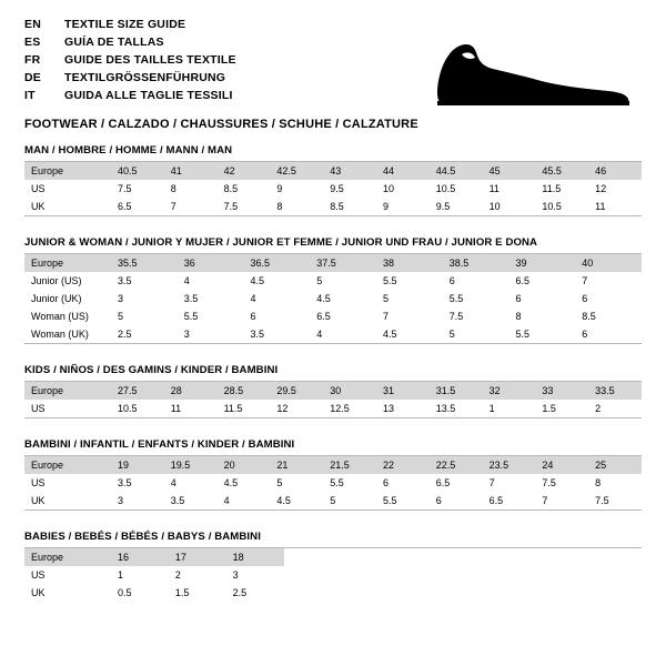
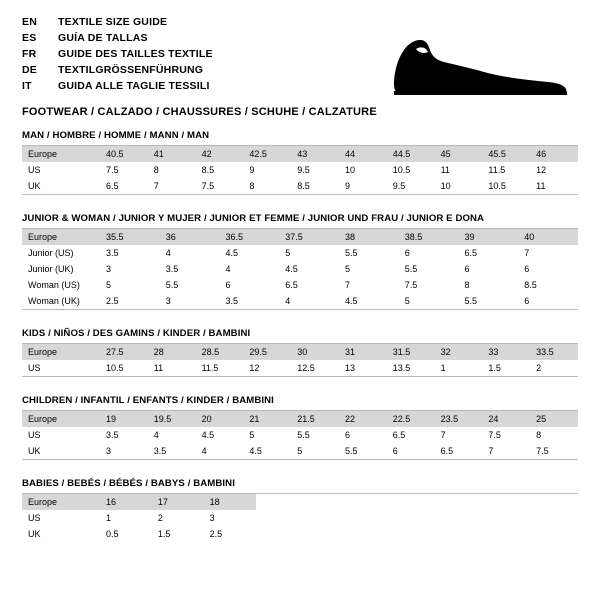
  EN	TEXTILE SIZE GUIDE
  ES	GUÍA DE TALLAS
  FR	GUIDE DES TAILLES TEXTILE
  DE	TEXTILGRÖSSENFÜHRUNG
  IT	GUIDA ALLE TAGLIE TESSILI
  FOOTWEAR / CALZADO / CHAUSSURES / SCHUHE / CALZATURE
  MAN / HOMBRE / HOMME / MANN / MAN
  Europe	40.5	41	42	42.5	43	44	44.5	45	45.5	46
  US	7.5	8	8.5	9	9.5	10	10.5	11	11.5	12
  UK	6.5	7	7.5	8	8.5	9	9.5	10	10.5	11
  JUNIOR & WOMAN / JUNIOR Y MUJER / JUNIOR ET FEMME / JUNIOR UND FRAU / JUNIOR E DONA
  Europe	35.5	36	36.5	37.5	38	38.5	39	40
  Junior (US)	3.5	4	4.5	5	5.5	6	6.5	7
  Junior (UK)	3	3.5	4	4.5	5	5.5	6	6
  Woman (US)	5	5.5	6	6.5	7	7.5	8	8.5
  Woman (UK)	2.5	3	3.5	4	4.5	5	5.5	6
  KIDS / NIÑOS / DES GAMINS / KINDER / BAMBINI
  Europe	27.5	28	28.5	29.5	30	31	31.5	32	33	33.5
  US	10.5	11	11.5	12	12.5	13	13.5	1	1.5	2
- BAMBINI / INFANTIL / ENFANTS / KINDER / BAMBINI
+ CHILDREN / INFANTIL / ENFANTS / KINDER / BAMBINI
  Europe	19	19.5	20	21	21.5	22	22.5	23.5	24	25
  US	3.5	4	4.5	5	5.5	6	6.5	7	7.5	8
  UK	3	3.5	4	4.5	5	5.5	6	6.5	7	7.5
  BABIES / BEBÉS / BÉBÉS / BABYS / BAMBINI
  Europe	16	17	18
  US	1	2	3
  UK	0.5	1.5	2.5
